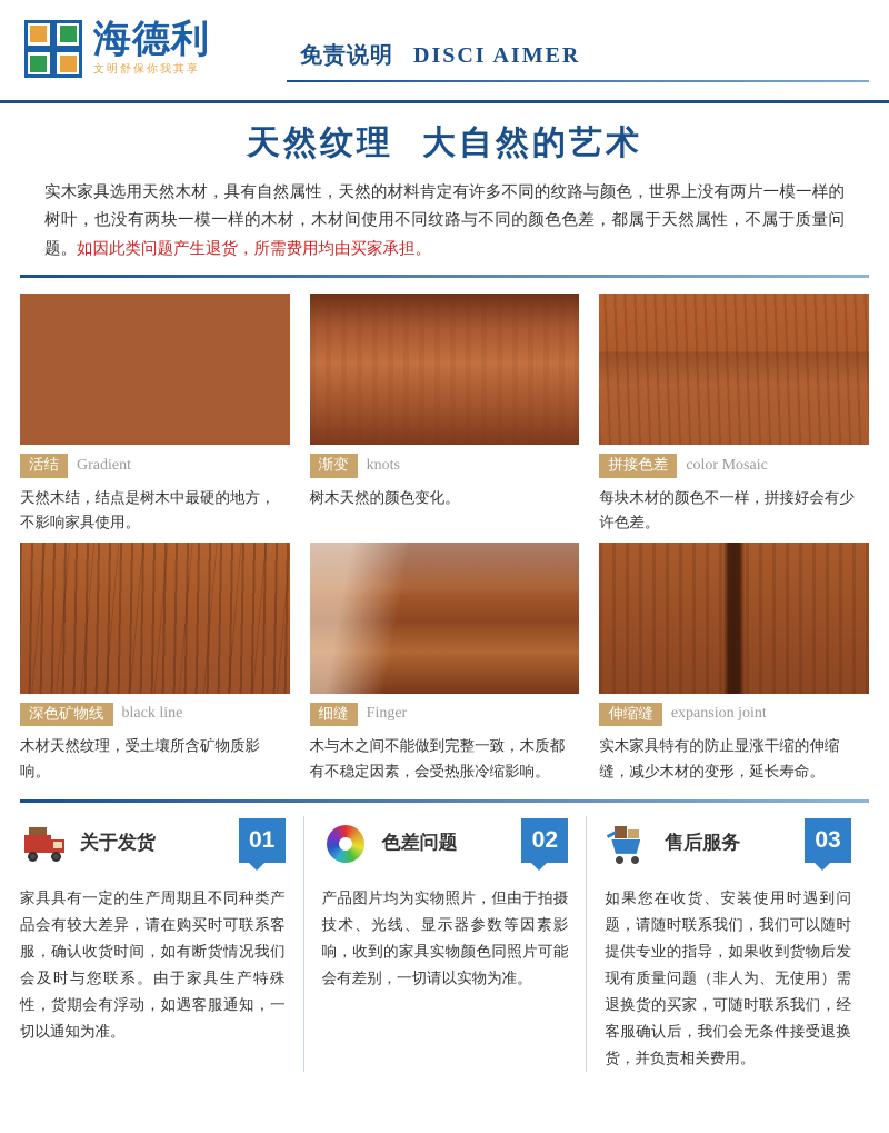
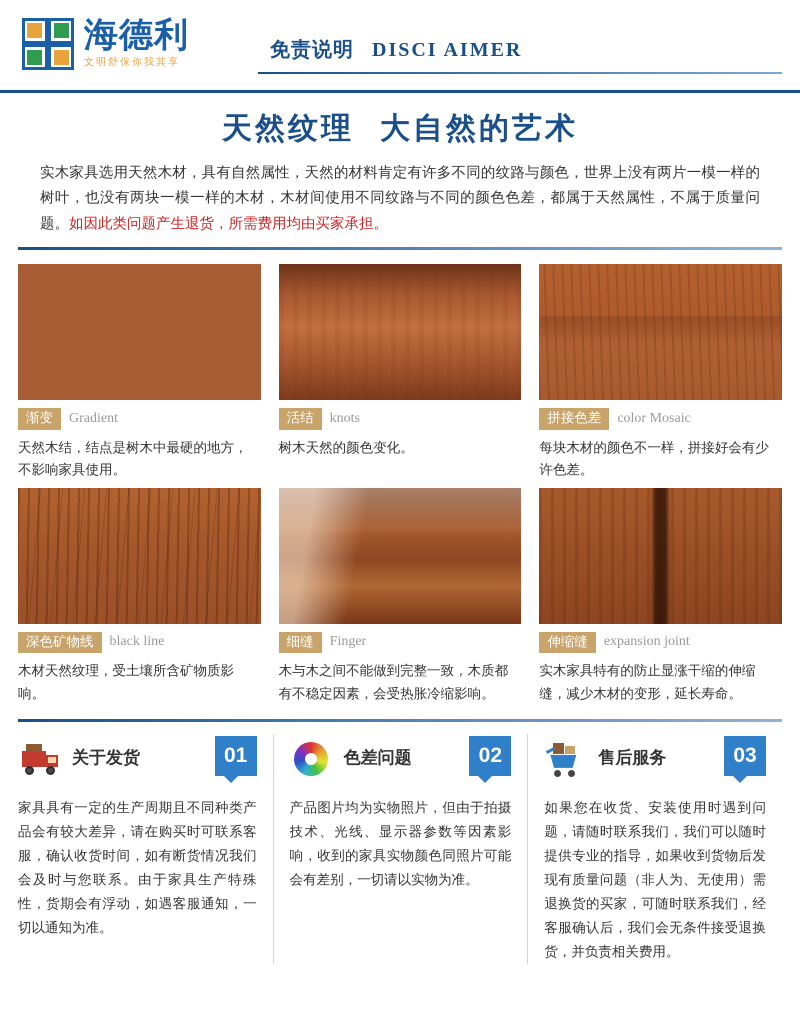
  海德利
  文明舒保你我其享
  免责说明 DISCI AIMER
  天然纹理 大自然的艺术
  实木家具选用天然木材，具有自然属性，天然的材料肯定有许多不同的纹路与颜色，世界上没有两片一模一样的树叶，也没有两块一模一样的木材，木材间使用不同纹路与不同的颜色色差，都属于天然属性，不属于质量问题。如因此类问题产生退货，所需费用均由买家承担。
- 活结
+ 渐变
  Gradient
  天然木结，结点是树木中最硬的地方，不影响家具使用。
- 渐变
+ 活结
  knots
  树木天然的颜色变化。
  拼接色差
  color Mosaic
  每块木材的颜色不一样，拼接好会有少许色差。
  深色矿物线
  black line
  木材天然纹理，受土壤所含矿物质影响。
  细缝
  Finger
  木与木之间不能做到完整一致，木质都有不稳定因素，会受热胀冷缩影响。
  伸缩缝
  expansion joint
  实木家具特有的防止显涨干缩的伸缩缝，减少木材的变形，延长寿命。
  关于发货
  01
  家具具有一定的生产周期且不同种类产品会有较大差异，请在购买时可联系客服，确认收货时间，如有断货情况我们会及时与您联系。由于家具生产特殊性，货期会有浮动，如遇客服通知，一切以通知为准。
  色差问题
  02
  产品图片均为实物照片，但由于拍摄技术、光线、显示器参数等因素影响，收到的家具实物颜色同照片可能会有差别，一切请以实物为准。
  售后服务
  03
  如果您在收货、安装使用时遇到问题，请随时联系我们，我们可以随时提供专业的指导，如果收到货物后发现有质量问题（非人为、无使用）需退换货的买家，可随时联系我们，经客服确认后，我们会无条件接受退换货，并负责相关费用。
